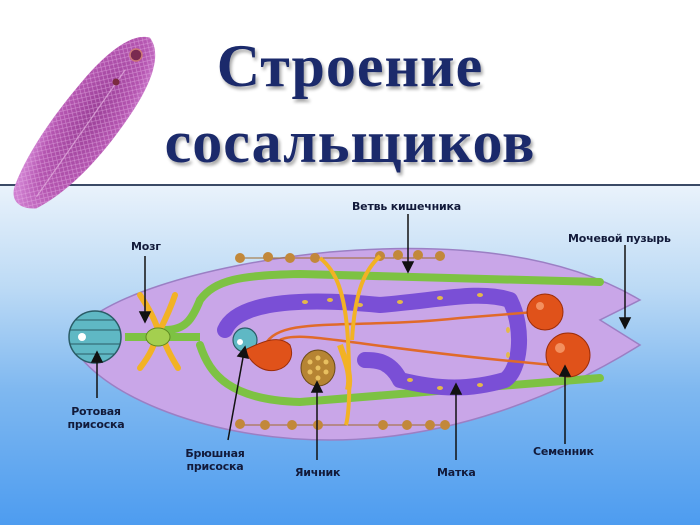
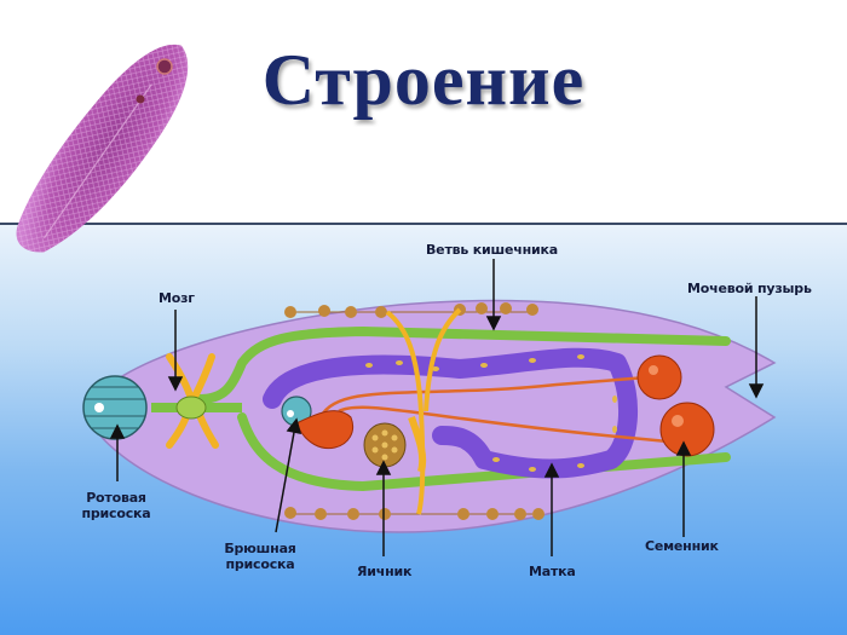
  Строение
- сосальщиков
  Ветвь кишечника
  Мозг
  Мочевой пузырь
  Ротовая
  присоска
  Брюшная
  присоска
  Яичник
  Матка
  Семенник
